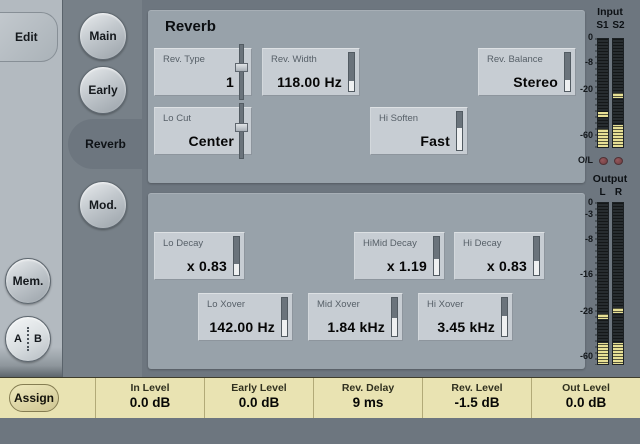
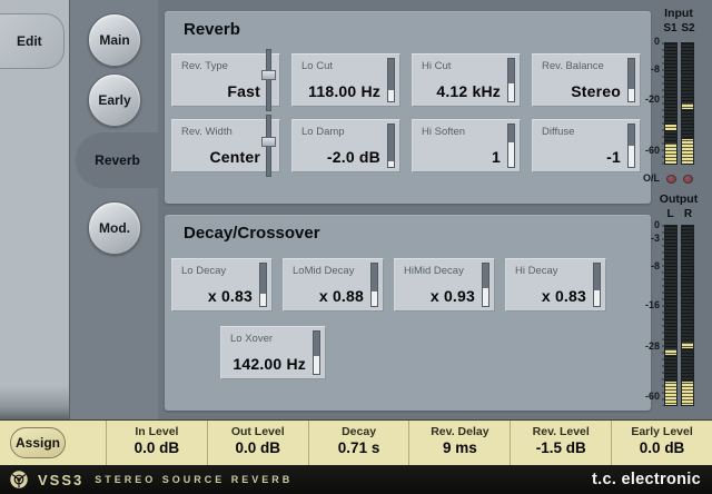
  Edit
  Main
  Early
  Reverb
  Mod.
- Mem.
- A
- B
  Reverb
  Rev. Type
- 1
+ Fast
- Rev. Width
+ Lo Cut
  118.00 Hz
+ Hi Cut
+ 4.12 kHz
  Rev. Balance
  Stereo
- Lo Cut
+ Rev. Width
  Center
+ Lo Damp
+ -2.0 dB
  Hi Soften
- Fast
+ 1
+ Diffuse
+ -1
+ Decay/Crossover
  Lo Decay
  x 0.83
+ LoMid Decay
+ x 0.88
  HiMid Decay
- x 1.19
+ x 0.93
  Hi Decay
  x 0.83
  Lo Xover
  142.00 Hz
- Mid Xover
- 1.84 kHz
- Hi Xover
- 3.45 kHz
  Input
  S1
  S2
  0
  -8
  -20
  -60
  O/L
  Output
  L
  R
  0
  -3
  -8
  -16
  -28
  -60
  Assign
  In Level
  0.0 dB
- Early Level
+ Out Level
  0.0 dB
+ Decay
+ 0.71 s
  Rev. Delay
  9 ms
  Rev. Level
  -1.5 dB
- Out Level
+ Early Level
  0.0 dB
+ VSS3
+ STEREO SOURCE REVERB
+ t.c. electronic
